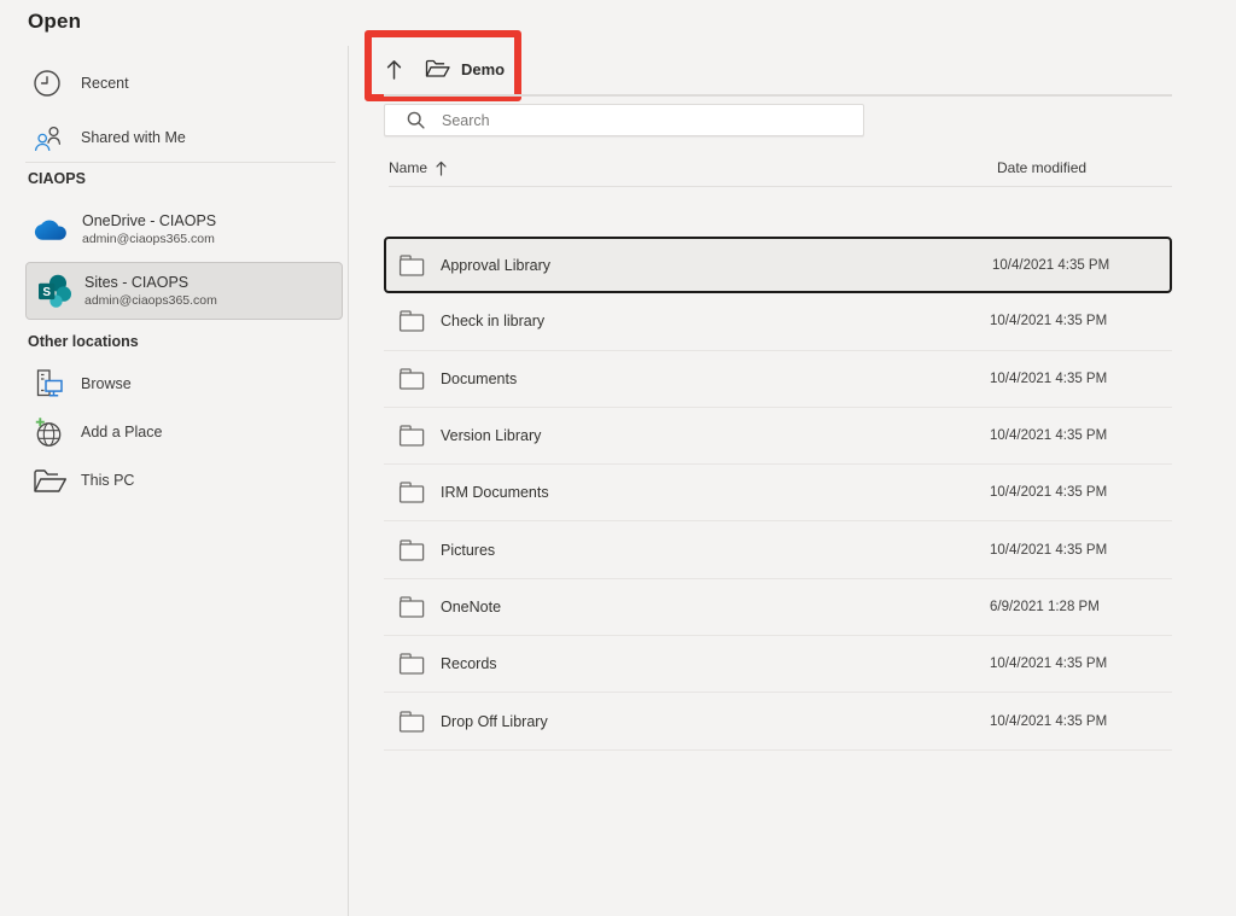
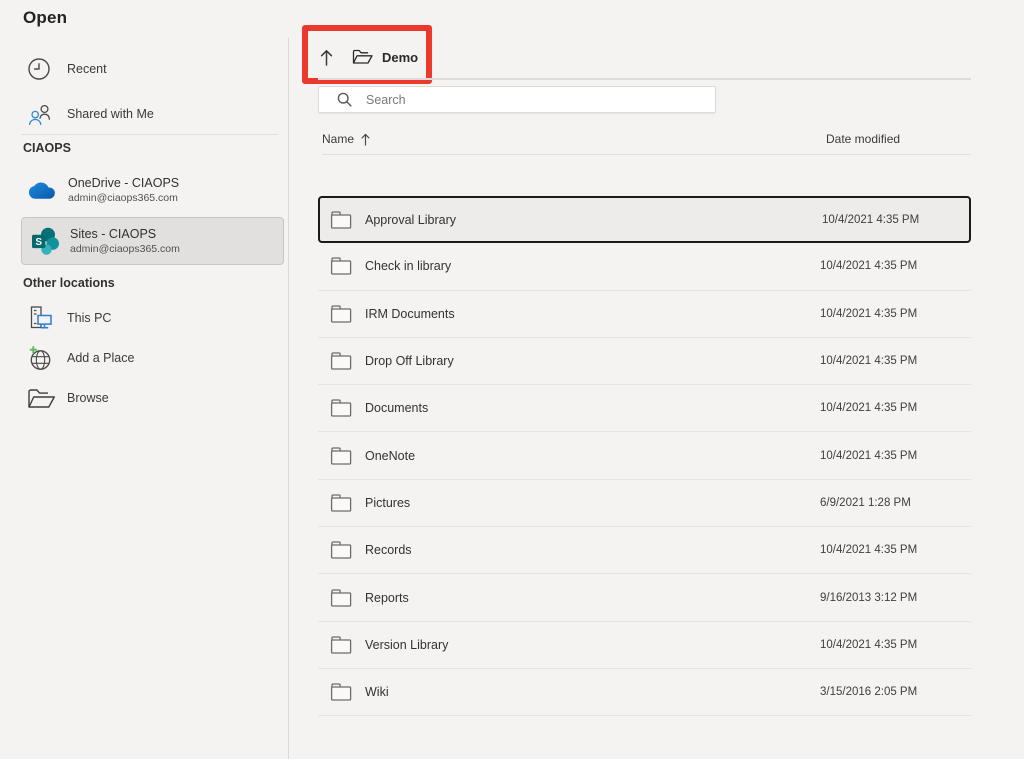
  Open
  Recent
  Shared with Me
  CIAOPS
  OneDrive - CIAOPS
  admin@ciaops365.com
  S
  Sites - CIAOPS
  admin@ciaops365.com
  Other locations
- Browse
+ This PC
  Add a Place
- This PC
+ Browse
  Demo
  Search
  Name
  Date modified
  Approval Library
  10/4/2021 4:35 PM
  Check in library
  10/4/2021 4:35 PM
- Documents
+ IRM Documents
  10/4/2021 4:35 PM
- Version Library
+ Drop Off Library
  10/4/2021 4:35 PM
- IRM Documents
+ Documents
  10/4/2021 4:35 PM
- Pictures
+ OneNote
  10/4/2021 4:35 PM
- OneNote
+ Pictures
  6/9/2021 1:28 PM
  Records
  10/4/2021 4:35 PM
+ Reports
+ 9/16/2013 3:12 PM
- Drop Off Library
+ Version Library
  10/4/2021 4:35 PM
+ Wiki
+ 3/15/2016 2:05 PM
